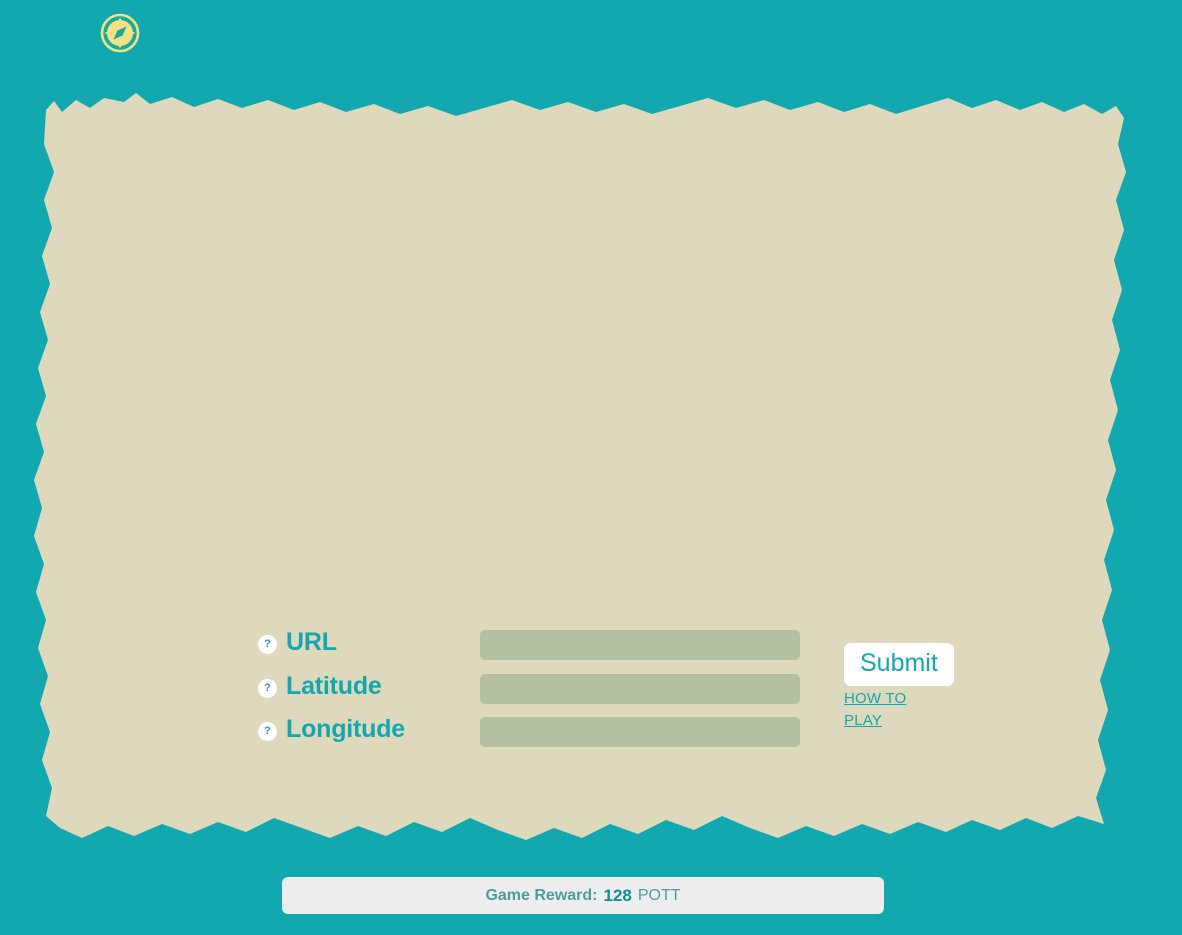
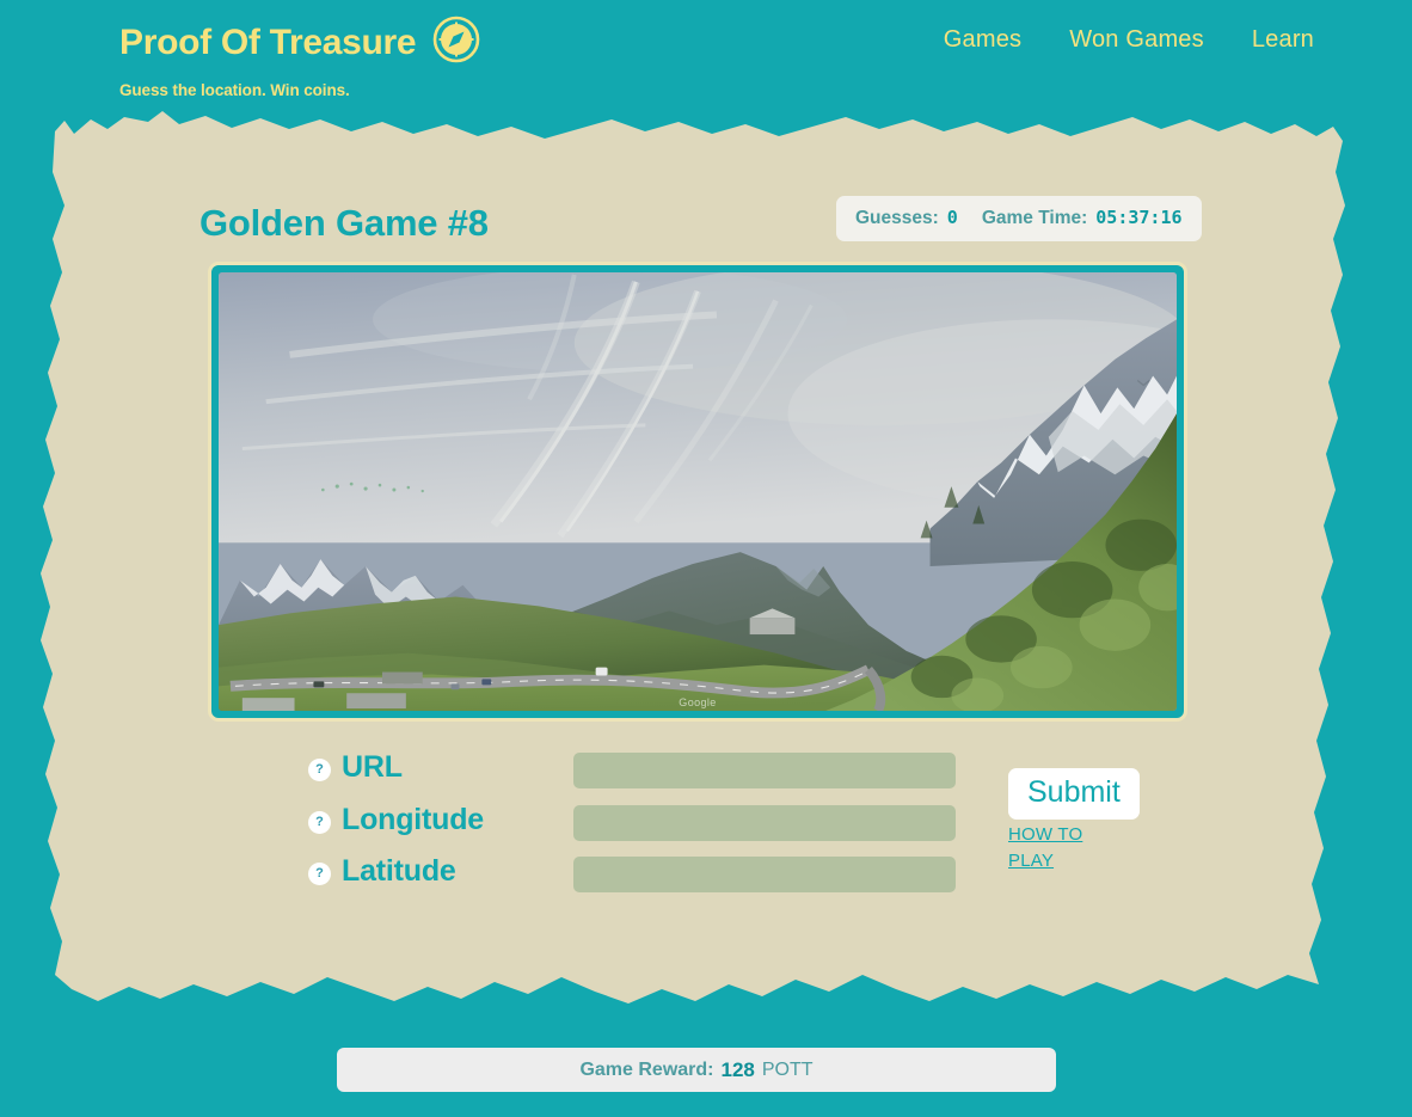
+ Proof Of Treasure
+ Guess the location. Win coins.
+ Games
+ Won Games
+ Learn
+ Golden Game #8
+ Guesses:
+ 0
+ Game Time:
+ 05:37:16
+ Google
  ?
  URL
  ?
- Latitude
+ Longitude
  ?
- Longitude
+ Latitude
  Submit
  HOW TO PLAY
  Game Reward:
  128
  POTT
